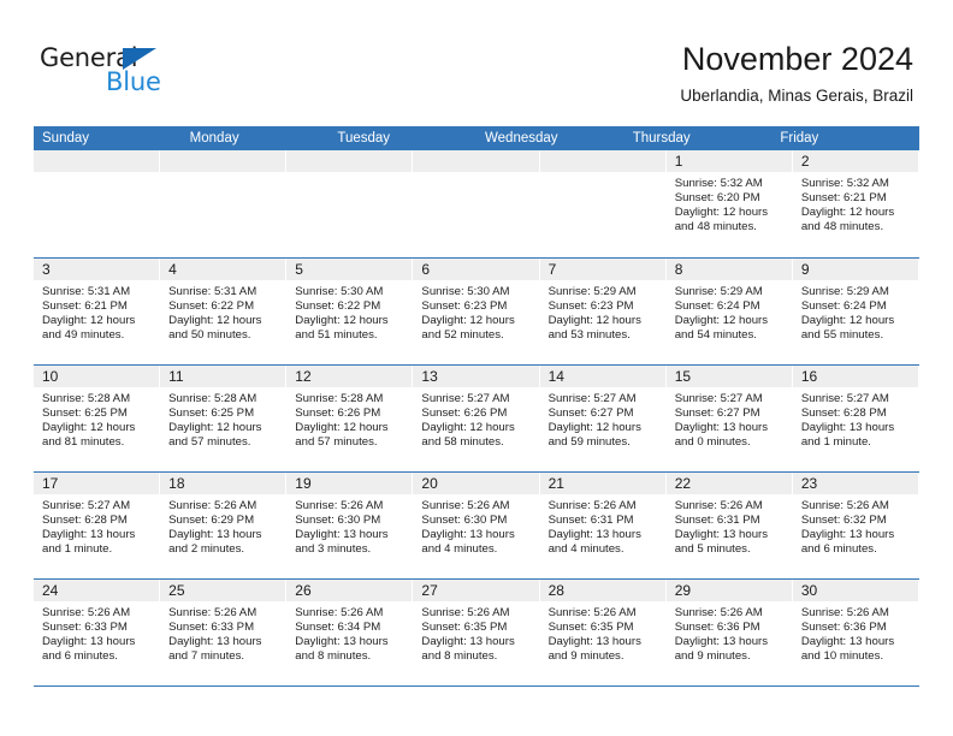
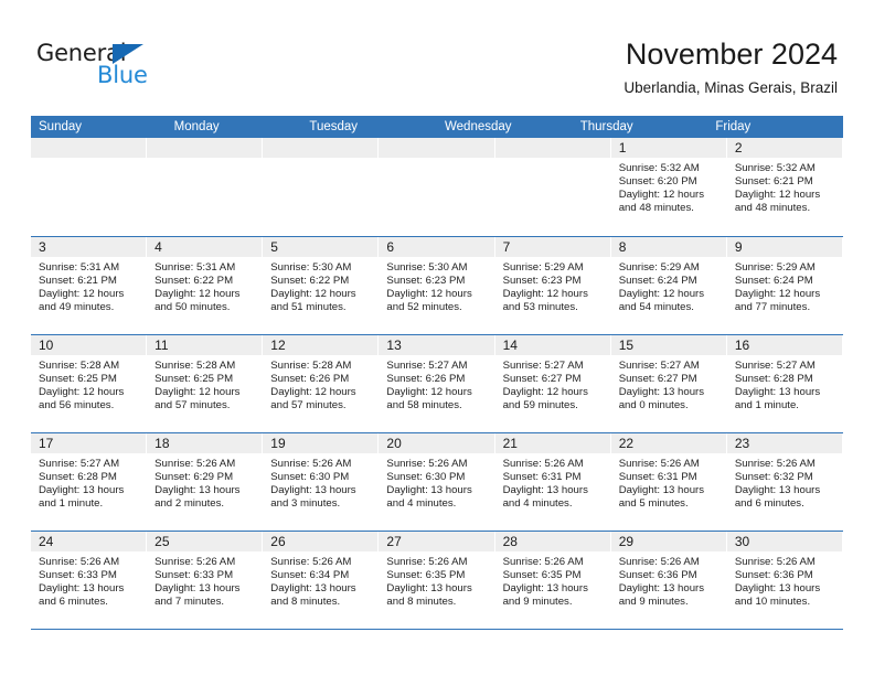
  General
  Blue
  November 2024
  Uberlandia, Minas Gerais, Brazil
  Sunday
  Monday
  Tuesday
  Wednesday
  Thursday
  Friday
  1
  Sunrise: 5:32 AM
  Sunset: 6:20 PM
  Daylight: 12 hours
  and 48 minutes.
  2
  Sunrise: 5:32 AM
  Sunset: 6:21 PM
  Daylight: 12 hours
  and 48 minutes.
  3
  Sunrise: 5:31 AM
  Sunset: 6:21 PM
  Daylight: 12 hours
  and 49 minutes.
  4
  Sunrise: 5:31 AM
  Sunset: 6:22 PM
  Daylight: 12 hours
  and 50 minutes.
  5
  Sunrise: 5:30 AM
  Sunset: 6:22 PM
  Daylight: 12 hours
  and 51 minutes.
  6
  Sunrise: 5:30 AM
  Sunset: 6:23 PM
  Daylight: 12 hours
  and 52 minutes.
  7
  Sunrise: 5:29 AM
  Sunset: 6:23 PM
  Daylight: 12 hours
  and 53 minutes.
  8
  Sunrise: 5:29 AM
  Sunset: 6:24 PM
  Daylight: 12 hours
  and 54 minutes.
  9
  Sunrise: 5:29 AM
  Sunset: 6:24 PM
  Daylight: 12 hours
- and 55 minutes.
+ and 77 minutes.
  10
  Sunrise: 5:28 AM
  Sunset: 6:25 PM
  Daylight: 12 hours
- and 81 minutes.
+ and 56 minutes.
  11
  Sunrise: 5:28 AM
  Sunset: 6:25 PM
  Daylight: 12 hours
  and 57 minutes.
  12
  Sunrise: 5:28 AM
  Sunset: 6:26 PM
  Daylight: 12 hours
  and 57 minutes.
  13
  Sunrise: 5:27 AM
  Sunset: 6:26 PM
  Daylight: 12 hours
  and 58 minutes.
  14
  Sunrise: 5:27 AM
  Sunset: 6:27 PM
  Daylight: 12 hours
  and 59 minutes.
  15
  Sunrise: 5:27 AM
  Sunset: 6:27 PM
  Daylight: 13 hours
  and 0 minutes.
  16
  Sunrise: 5:27 AM
  Sunset: 6:28 PM
  Daylight: 13 hours
  and 1 minute.
  17
  Sunrise: 5:27 AM
  Sunset: 6:28 PM
  Daylight: 13 hours
  and 1 minute.
  18
  Sunrise: 5:26 AM
  Sunset: 6:29 PM
  Daylight: 13 hours
  and 2 minutes.
  19
  Sunrise: 5:26 AM
  Sunset: 6:30 PM
  Daylight: 13 hours
  and 3 minutes.
  20
  Sunrise: 5:26 AM
  Sunset: 6:30 PM
  Daylight: 13 hours
  and 4 minutes.
  21
  Sunrise: 5:26 AM
  Sunset: 6:31 PM
  Daylight: 13 hours
  and 4 minutes.
  22
  Sunrise: 5:26 AM
  Sunset: 6:31 PM
  Daylight: 13 hours
  and 5 minutes.
  23
  Sunrise: 5:26 AM
  Sunset: 6:32 PM
  Daylight: 13 hours
  and 6 minutes.
  24
  Sunrise: 5:26 AM
  Sunset: 6:33 PM
  Daylight: 13 hours
  and 6 minutes.
  25
  Sunrise: 5:26 AM
  Sunset: 6:33 PM
  Daylight: 13 hours
  and 7 minutes.
  26
  Sunrise: 5:26 AM
  Sunset: 6:34 PM
  Daylight: 13 hours
  and 8 minutes.
  27
  Sunrise: 5:26 AM
  Sunset: 6:35 PM
  Daylight: 13 hours
  and 8 minutes.
  28
  Sunrise: 5:26 AM
  Sunset: 6:35 PM
  Daylight: 13 hours
  and 9 minutes.
  29
  Sunrise: 5:26 AM
  Sunset: 6:36 PM
  Daylight: 13 hours
  and 9 minutes.
  30
  Sunrise: 5:26 AM
  Sunset: 6:36 PM
  Daylight: 13 hours
  and 10 minutes.
